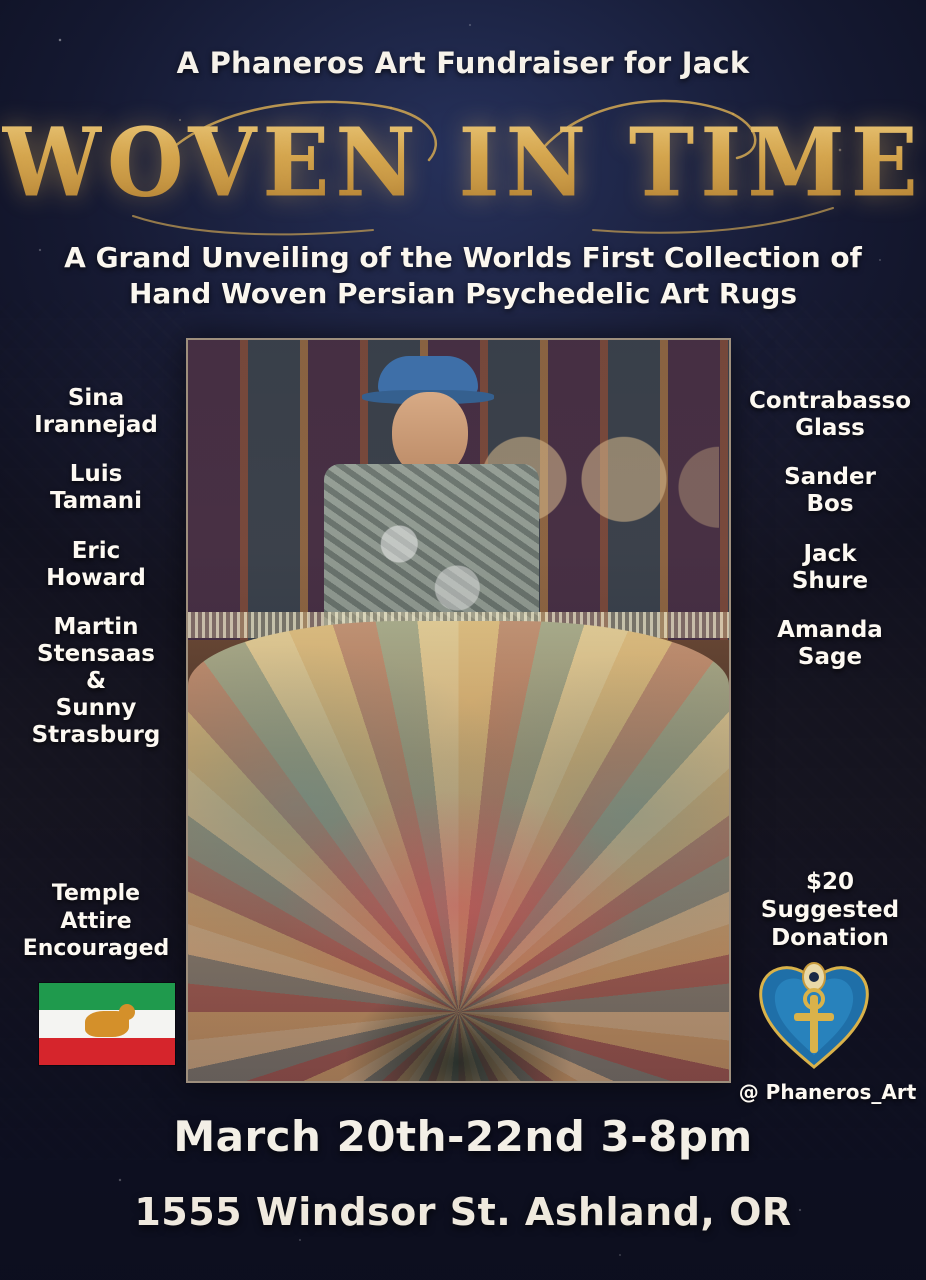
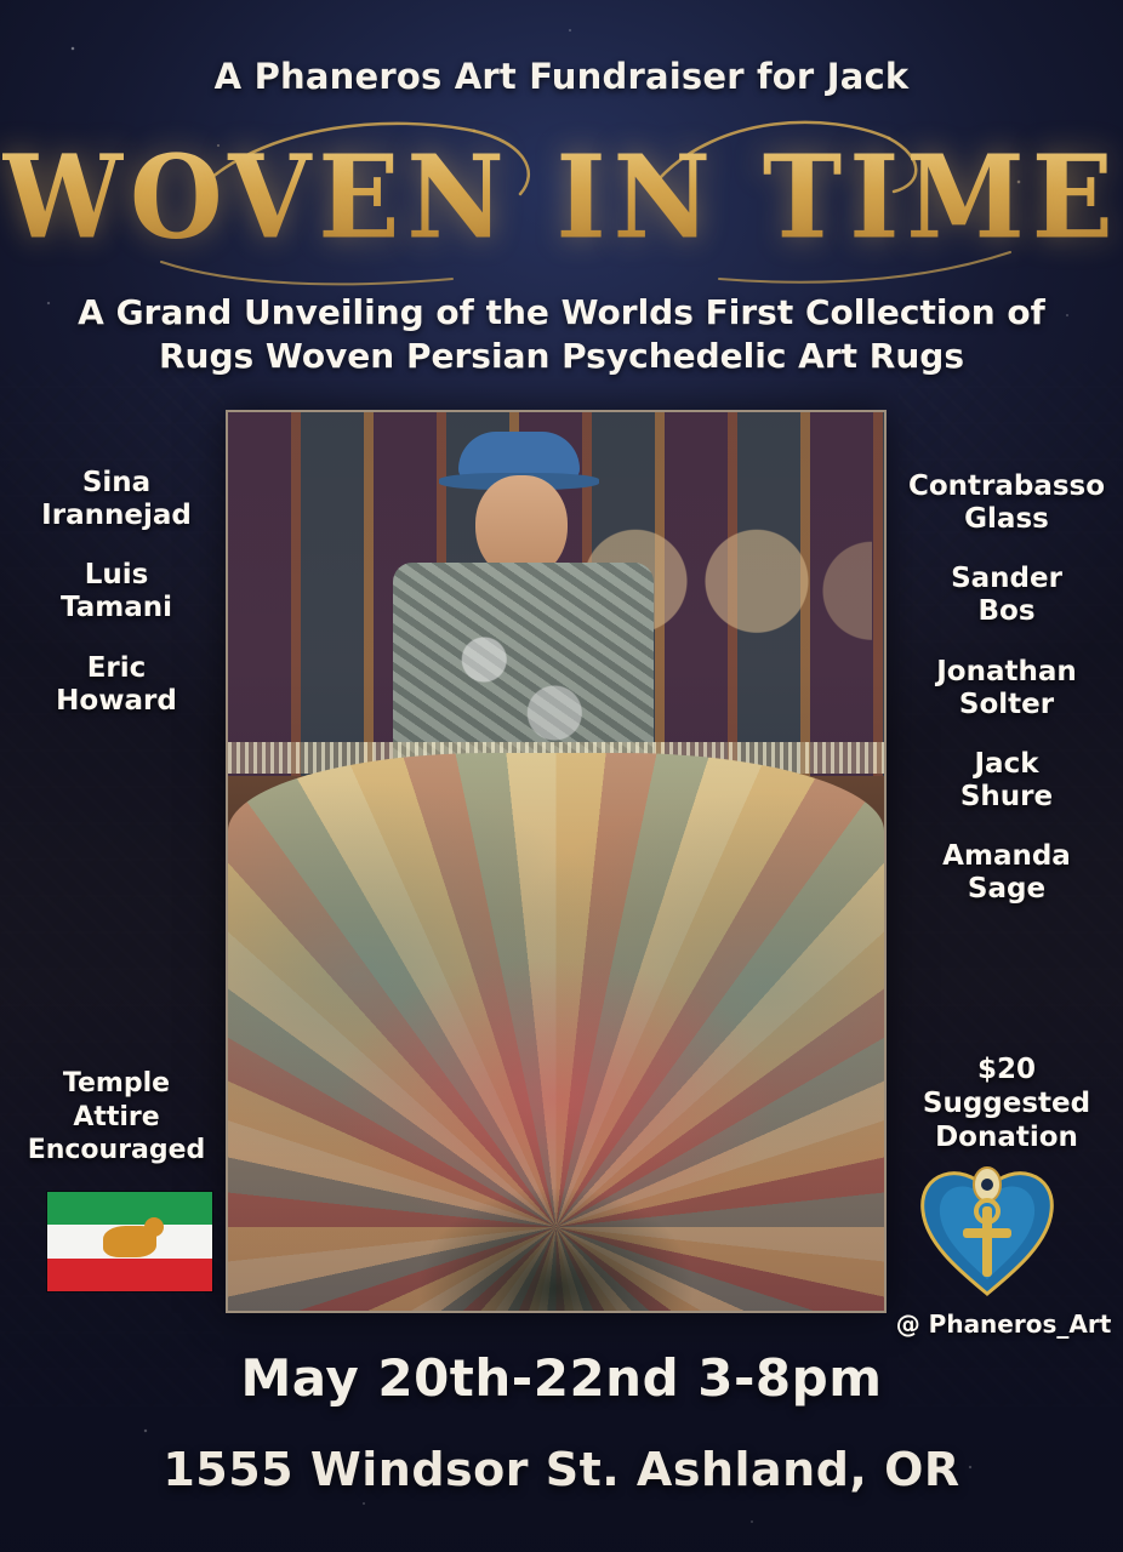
  A Phaneros Art Fundraiser for Jack
  WOVEN IN TIME
- A Grand Unveiling of the Worlds First Collection of Hand Woven Persian Psychedelic Art Rugs
+ A Grand Unveiling of the Worlds First Collection of Rugs Woven Persian Psychedelic Art Rugs
  Sina
  Irannejad
  Luis
  Tamani
  Eric
  Howard
- Martin
- Stensaas
- &
- Sunny
- Strasburg
  Contrabasso
  Glass
  Sander
  Bos
+ Jonathan
+ Solter
  Jack
  Shure
  Amanda
  Sage
  Temple
  Attire
  Encouraged
  $20
  Suggested
  Donation
  @ Phaneros_Art
- March 20th-22nd 3-8pm
+ May 20th-22nd 3-8pm
  1555 Windsor St. Ashland, OR
